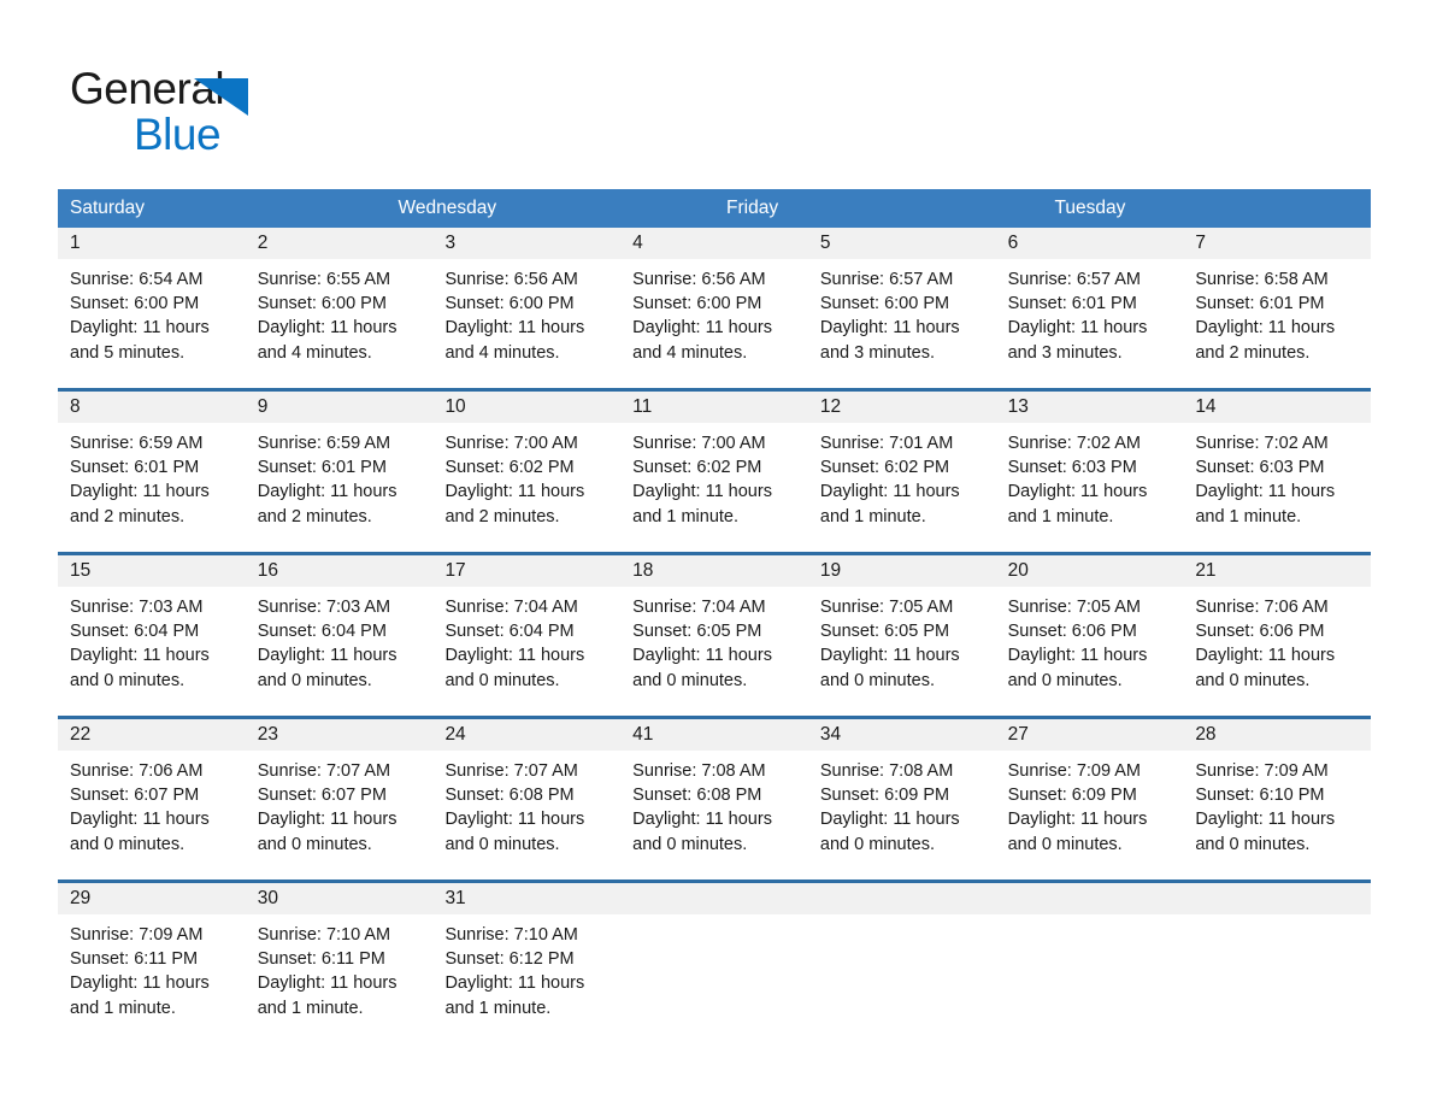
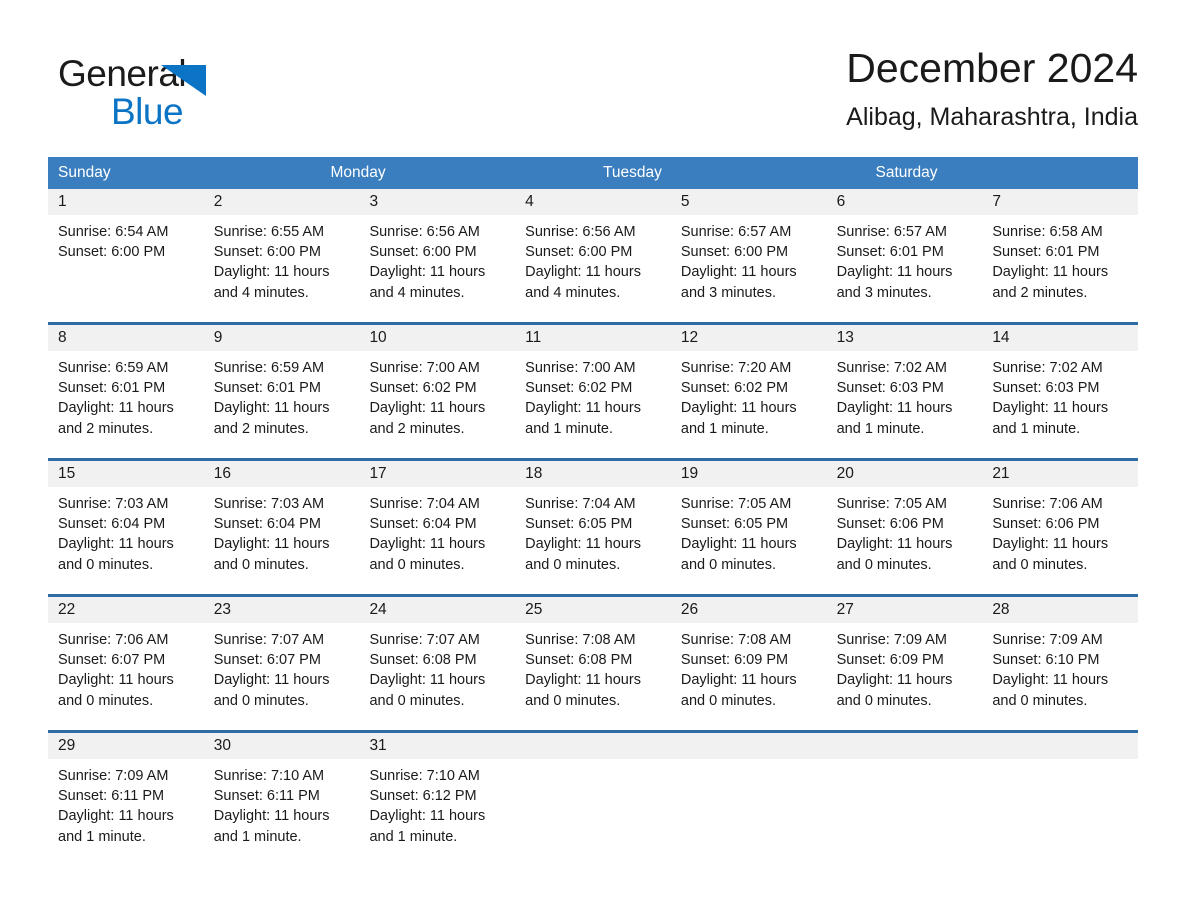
  Genera
  Blue
+ December 2024
+ Alibag, Maharashtra, India
+ Sunday
+ Monday
- Saturday
+ Tuesday
- Wednesday
- Friday
- Tuesday
+ Saturday
  1
  Sunrise: 6:54 AM
  Sunset: 6:00 PM
- Daylight: 11 hours and 5 minutes.
  2
  Sunrise: 6:55 AM
  Sunset: 6:00 PM
  Daylight: 11 hours and 4 minutes.
  3
  Sunrise: 6:56 AM
  Sunset: 6:00 PM
  Daylight: 11 hours and 4 minutes.
  4
  Sunrise: 6:56 AM
  Sunset: 6:00 PM
  Daylight: 11 hours and 4 minutes.
  5
  Sunrise: 6:57 AM
  Sunset: 6:00 PM
  Daylight: 11 hours and 3 minutes.
  6
  Sunrise: 6:57 AM
  Sunset: 6:01 PM
  Daylight: 11 hours and 3 minutes.
  7
  Sunrise: 6:58 AM
  Sunset: 6:01 PM
  Daylight: 11 hours and 2 minutes.
  8
  Sunrise: 6:59 AM
  Sunset: 6:01 PM
  Daylight: 11 hours and 2 minutes.
  9
  Sunrise: 6:59 AM
  Sunset: 6:01 PM
  Daylight: 11 hours and 2 minutes.
  10
  Sunrise: 7:00 AM
  Sunset: 6:02 PM
  Daylight: 11 hours and 2 minutes.
  11
  Sunrise: 7:00 AM
  Sunset: 6:02 PM
  Daylight: 11 hours and 1 minute.
  12
- Sunrise: 7:01 AM
+ Sunrise: 7:20 AM
  Sunset: 6:02 PM
  Daylight: 11 hours and 1 minute.
  13
  Sunrise: 7:02 AM
  Sunset: 6:03 PM
  Daylight: 11 hours and 1 minute.
  14
  Sunrise: 7:02 AM
  Sunset: 6:03 PM
  Daylight: 11 hours and 1 minute.
  15
  Sunrise: 7:03 AM
  Sunset: 6:04 PM
  Daylight: 11 hours and 0 minutes.
  16
  Sunrise: 7:03 AM
  Sunset: 6:04 PM
  Daylight: 11 hours and 0 minutes.
  17
  Sunrise: 7:04 AM
  Sunset: 6:04 PM
  Daylight: 11 hours and 0 minutes.
  18
  Sunrise: 7:04 AM
  Sunset: 6:05 PM
  Daylight: 11 hours and 0 minutes.
  19
  Sunrise: 7:05 AM
  Sunset: 6:05 PM
  Daylight: 11 hours and 0 minutes.
  20
  Sunrise: 7:05 AM
  Sunset: 6:06 PM
  Daylight: 11 hours and 0 minutes.
  21
  Sunrise: 7:06 AM
  Sunset: 6:06 PM
  Daylight: 11 hours and 0 minutes.
  22
  Sunrise: 7:06 AM
  Sunset: 6:07 PM
  Daylight: 11 hours and 0 minutes.
  23
  Sunrise: 7:07 AM
  Sunset: 6:07 PM
  Daylight: 11 hours and 0 minutes.
  24
  Sunrise: 7:07 AM
  Sunset: 6:08 PM
  Daylight: 11 hours and 0 minutes.
- 41
+ 25
  Sunrise: 7:08 AM
  Sunset: 6:08 PM
  Daylight: 11 hours and 0 minutes.
- 34
+ 26
  Sunrise: 7:08 AM
  Sunset: 6:09 PM
  Daylight: 11 hours and 0 minutes.
  27
  Sunrise: 7:09 AM
  Sunset: 6:09 PM
  Daylight: 11 hours and 0 minutes.
  28
  Sunrise: 7:09 AM
  Sunset: 6:10 PM
  Daylight: 11 hours and 0 minutes.
  29
  Sunrise: 7:09 AM
  Sunset: 6:11 PM
  Daylight: 11 hours and 1 minute.
  30
  Sunrise: 7:10 AM
  Sunset: 6:11 PM
  Daylight: 11 hours and 1 minute.
  31
  Sunrise: 7:10 AM
  Sunset: 6:12 PM
  Daylight: 11 hours and 1 minute.
